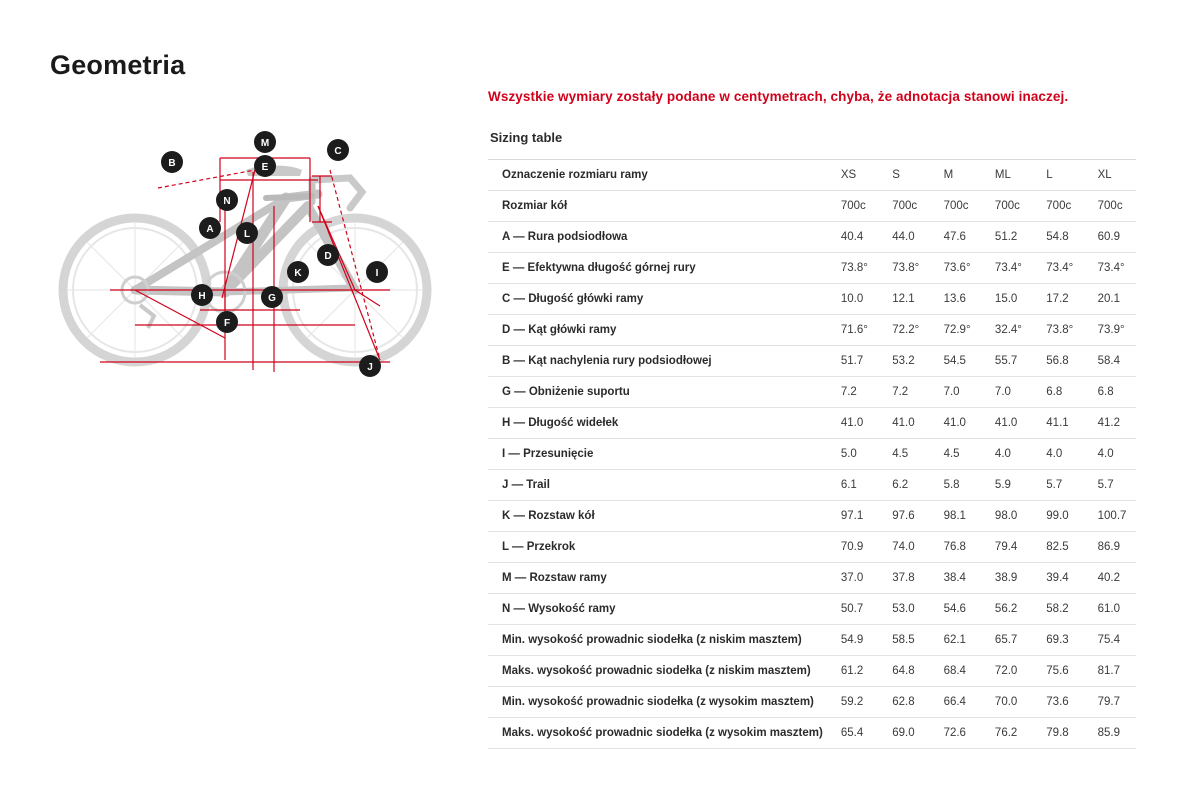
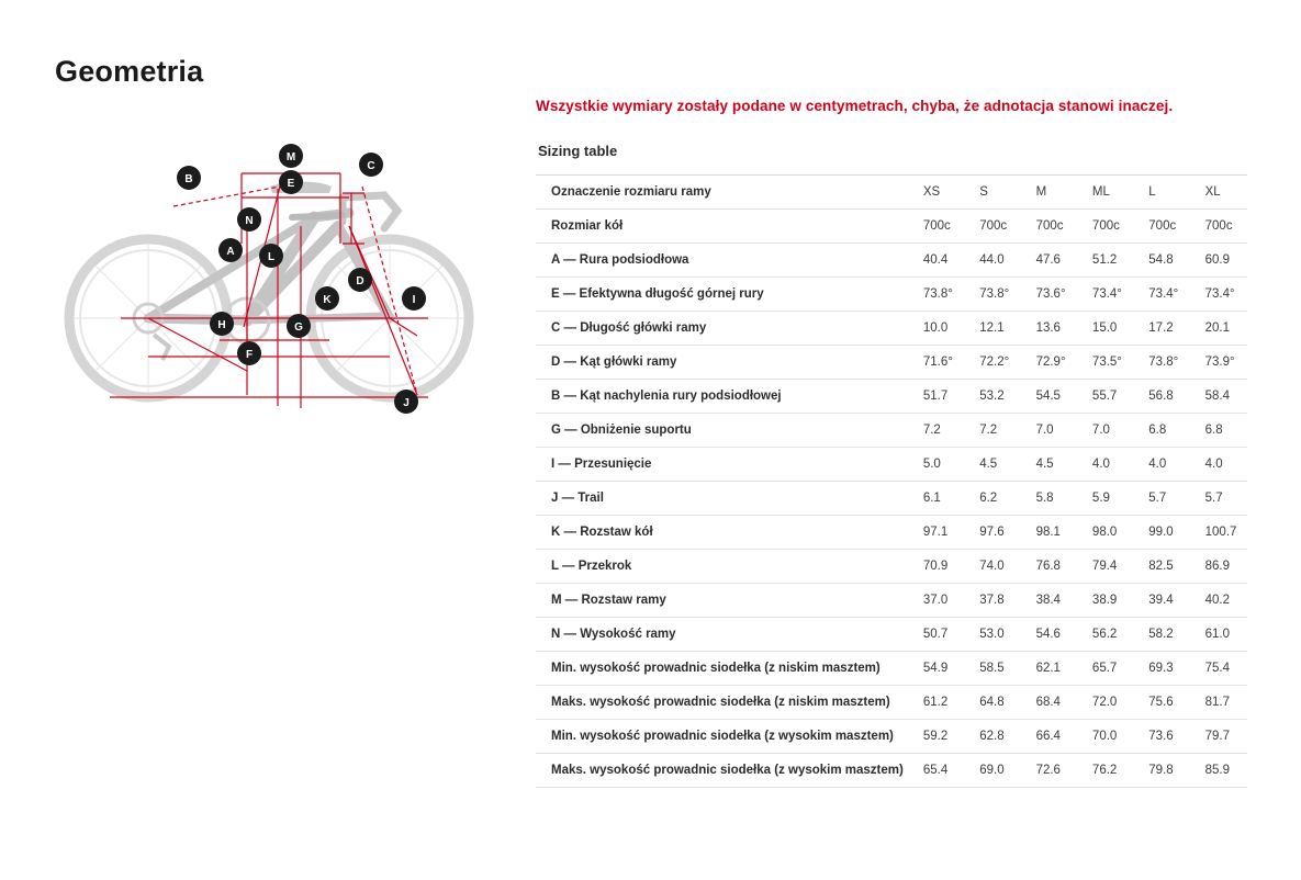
  Geometria
  M
  B
  E
  C
  N
  A
  L
  D
  K
  I
  H
  G
  F
  J
  Wszystkie wymiary zostały podane w centymetrach, chyba, że adnotacja stanowi inaczej.
  Sizing table
  Oznaczenie rozmiaru ramy	XS	S	M	ML	L	XL
  Rozmiar kół	700c	700c	700c	700c	700c	700c
  A — Rura podsiodłowa	40.4	44.0	47.6	51.2	54.8	60.9
  E — Efektywna długość górnej rury	73.8°	73.8°	73.6°	73.4°	73.4°	73.4°
  C — Długość główki ramy	10.0	12.1	13.6	15.0	17.2	20.1
- D — Kąt główki ramy	71.6°	72.2°	72.9°	32.4°	73.8°	73.9°
+ D — Kąt główki ramy	71.6°	72.2°	72.9°	73.5°	73.8°	73.9°
  B — Kąt nachylenia rury podsiodłowej	51.7	53.2	54.5	55.7	56.8	58.4
  G — Obniżenie suportu	7.2	7.2	7.0	7.0	6.8	6.8
- H — Długość widełek	41.0	41.0	41.0	41.0	41.1	41.2
  I — Przesunięcie	5.0	4.5	4.5	4.0	4.0	4.0
  J — Trail	6.1	6.2	5.8	5.9	5.7	5.7
  K — Rozstaw kół	97.1	97.6	98.1	98.0	99.0	100.7
  L — Przekrok	70.9	74.0	76.8	79.4	82.5	86.9
  M — Rozstaw ramy	37.0	37.8	38.4	38.9	39.4	40.2
  N — Wysokość ramy	50.7	53.0	54.6	56.2	58.2	61.0
  Min. wysokość prowadnic siodełka (z niskim masztem)	54.9	58.5	62.1	65.7	69.3	75.4
  Maks. wysokość prowadnic siodełka (z niskim masztem)	61.2	64.8	68.4	72.0	75.6	81.7
  Min. wysokość prowadnic siodełka (z wysokim masztem)	59.2	62.8	66.4	70.0	73.6	79.7
  Maks. wysokość prowadnic siodełka (z wysokim masztem)	65.4	69.0	72.6	76.2	79.8	85.9
